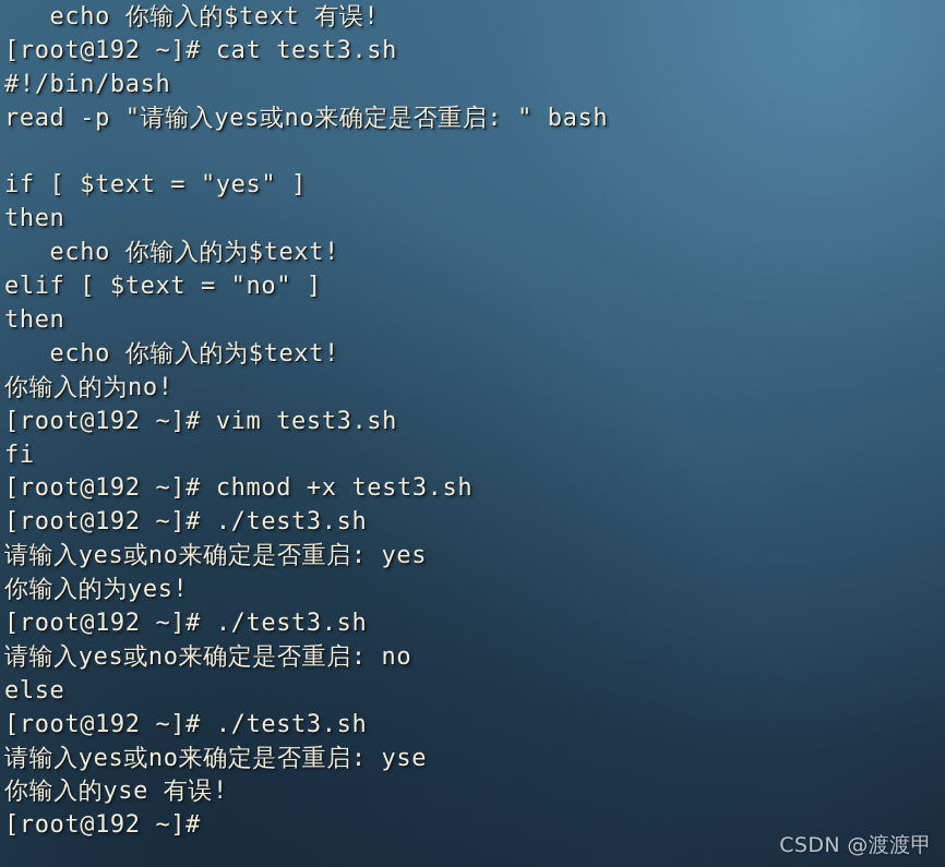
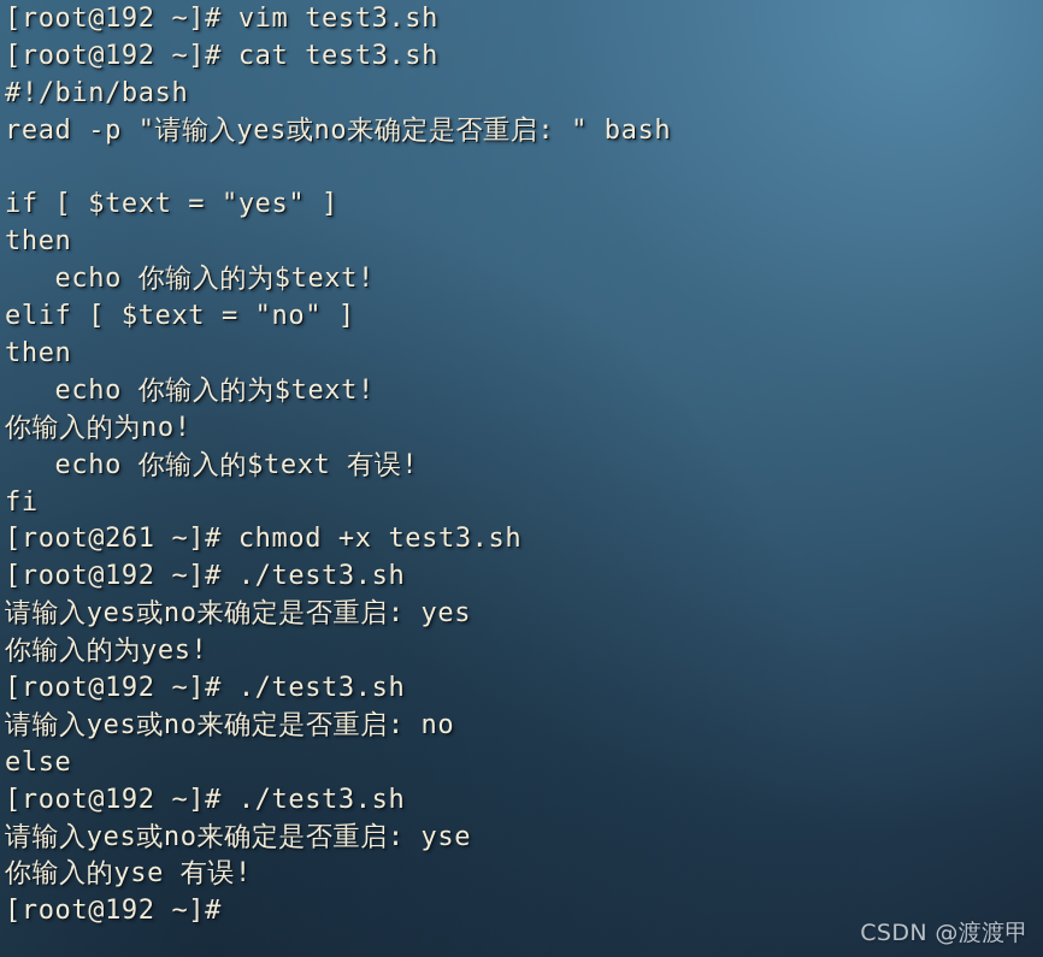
- echo 你输入的$text 有误!
+ [root@192 ~]# vim test3.sh
  [root@192 ~]# cat test3.sh
  #!/bin/bash
  read -p "请输入yes或no来确定是否重启: " bash
  if [ $text = "yes" ]
  then
  echo 你输入的为$text!
  elif [ $text = "no" ]
  then
  echo 你输入的为$text!
  你输入的为no!
- [root@192 ~]# vim test3.sh
+ echo 你输入的$text 有误!
  fi
- [root@192 ~]# chmod +x test3.sh
+ [root@261 ~]# chmod +x test3.sh
  [root@192 ~]# ./test3.sh
  请输入yes或no来确定是否重启: yes
  你输入的为yes!
  [root@192 ~]# ./test3.sh
  请输入yes或no来确定是否重启: no
  else
  [root@192 ~]# ./test3.sh
  请输入yes或no来确定是否重启: yse
  你输入的yse 有误!
  [root@192 ~]#
  CSDN @渡渡甲
